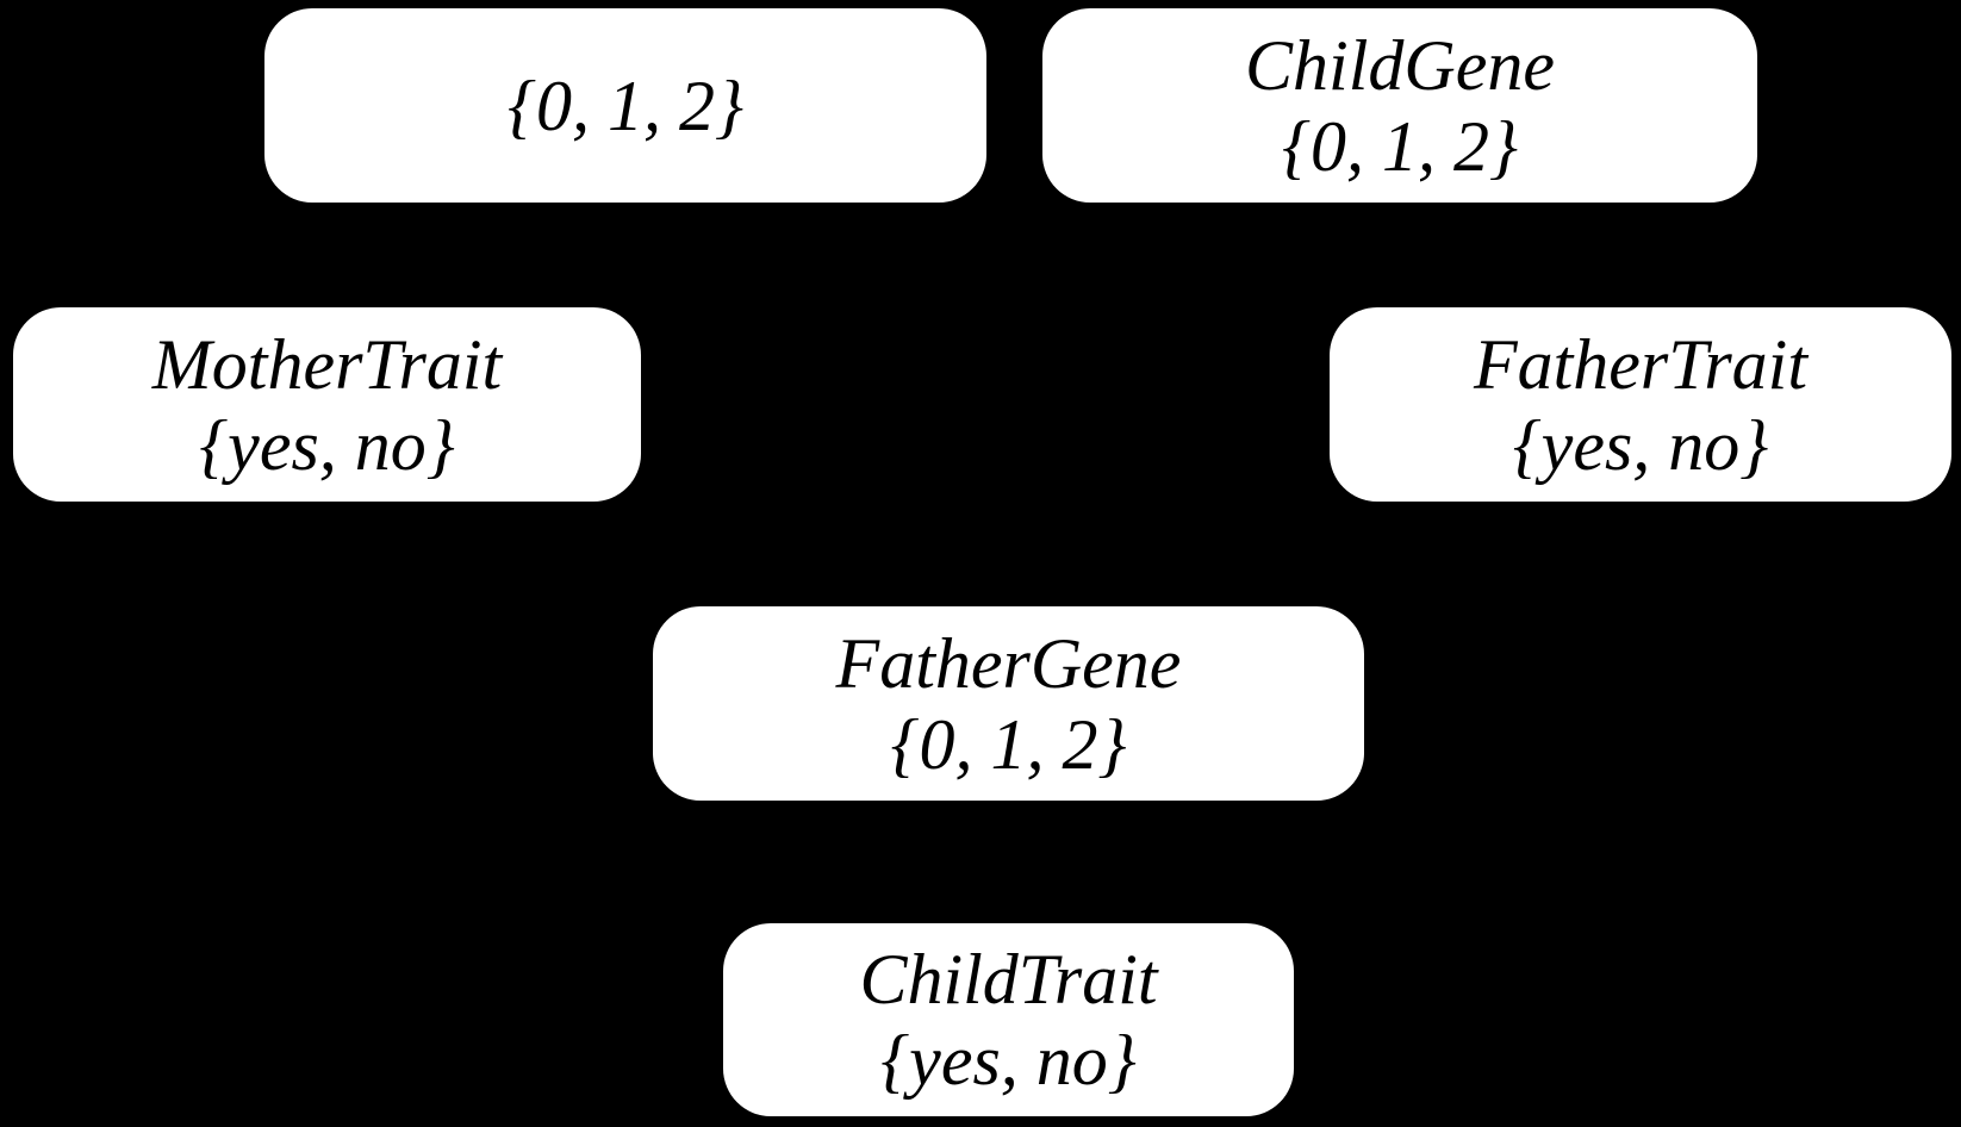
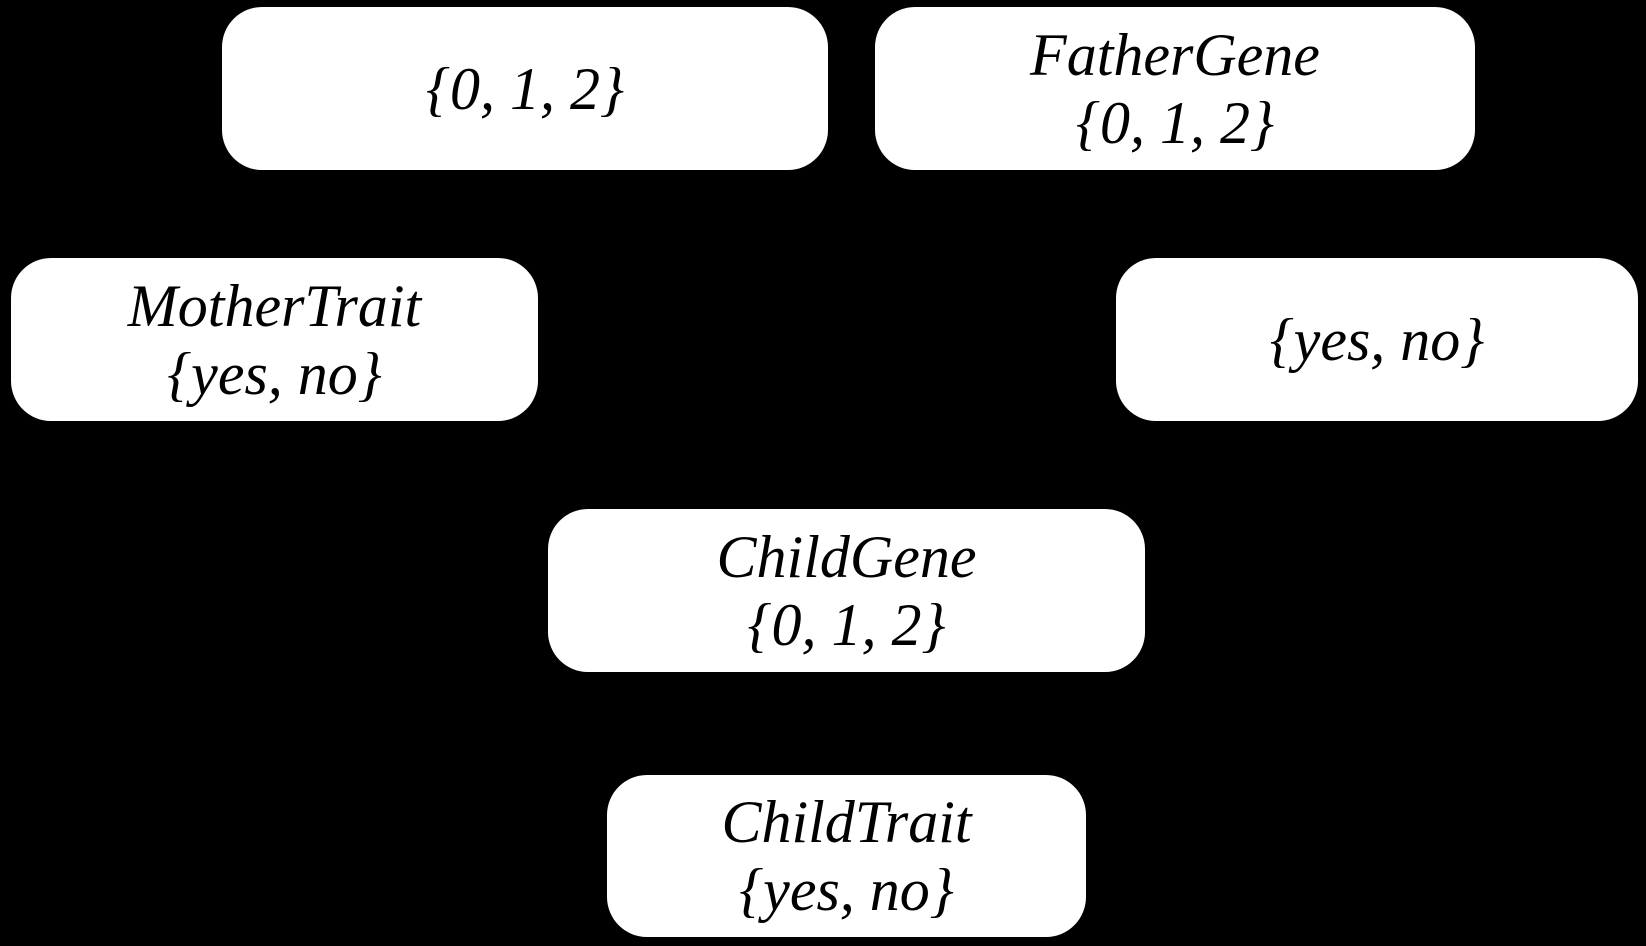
  {0, 1, 2}
- ChildGene
+ FatherGene
  {0, 1, 2}
  MotherTrait
  {yes, no}
- FatherTrait
  {yes, no}
- FatherGene
+ ChildGene
  {0, 1, 2}
  ChildTrait
  {yes, no}
